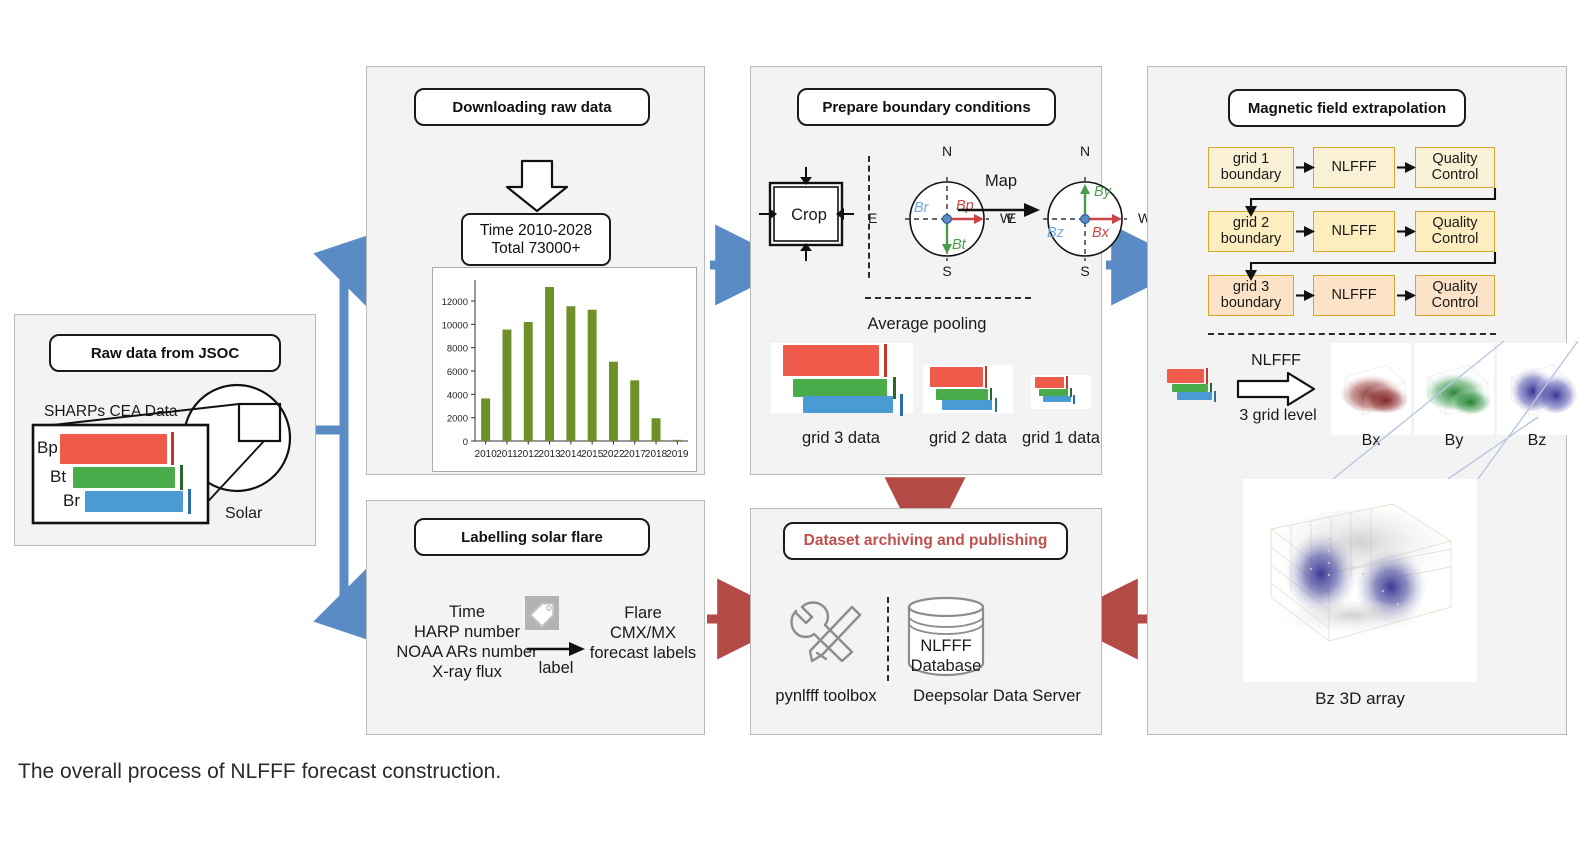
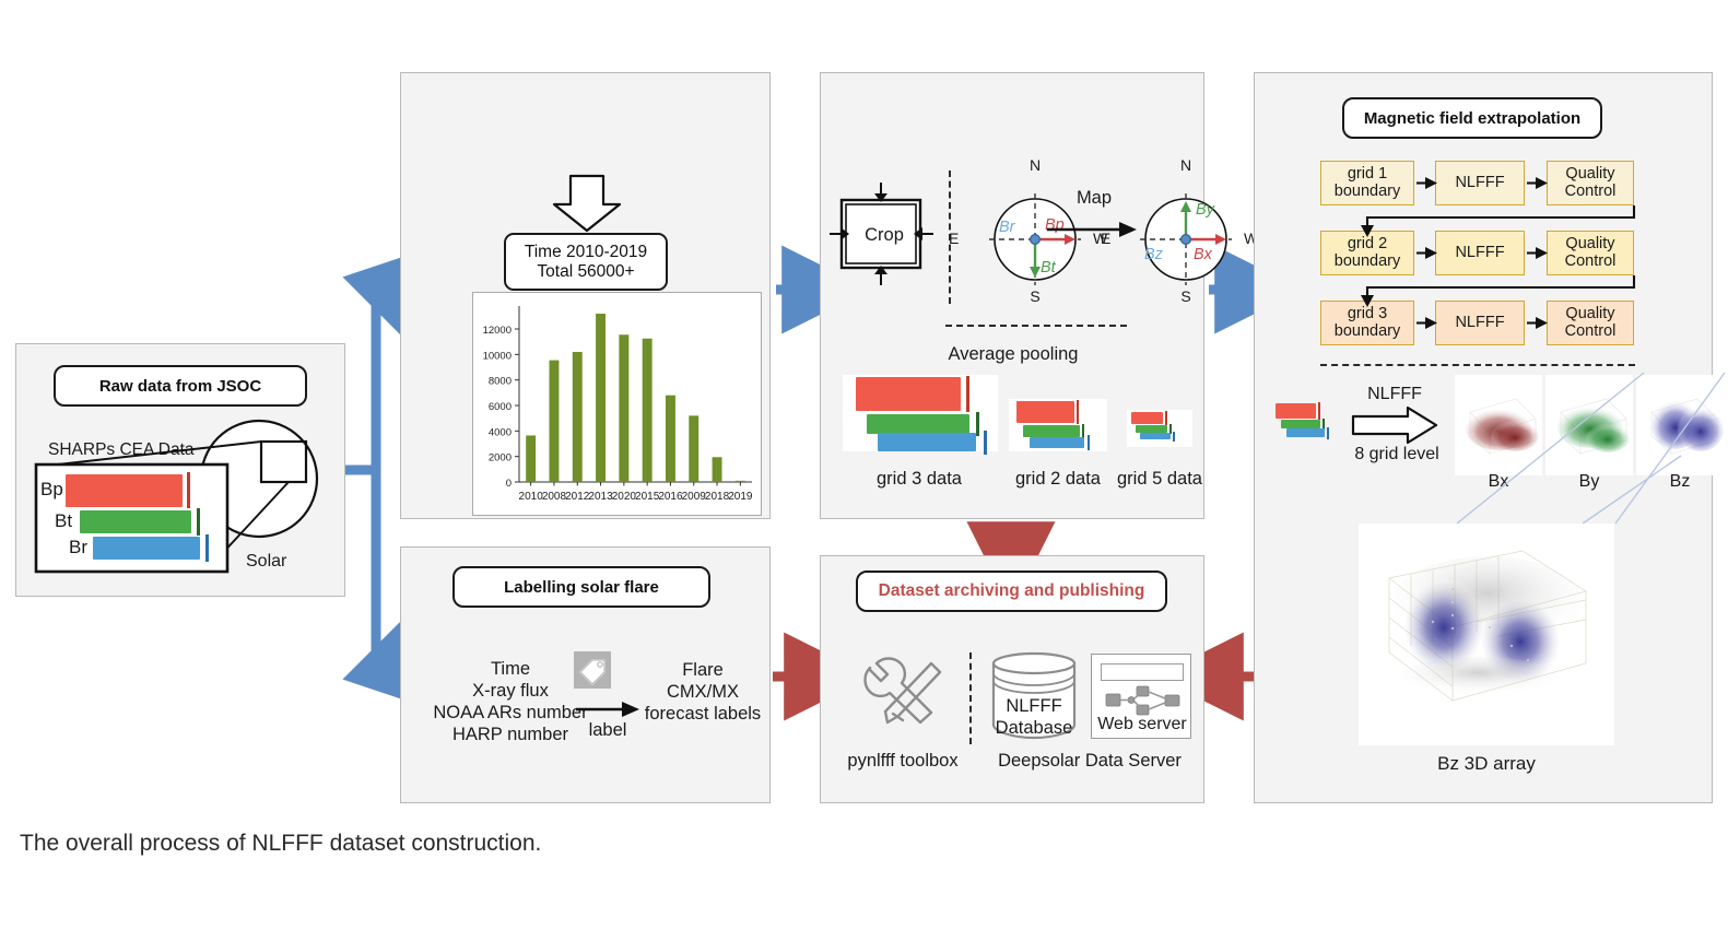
- The overall process of NLFFF forecast construction.
+ The overall process of NLFFF dataset construction.
  Raw data from JSOC
  SHARPs CEA Da
  Bp
  Bt
  Br
  Solar
- Downloading raw data
- Time 2010-2028
+ Time 2010-2019
- Total 73000+
+ Total 56000+
  0
  2000
  4000
  6000
  8000
  10000
  12000
  2010
- 2011
+ 2008
  2012
  2013
- 2014
+ 2020
  2015
- 2022
+ 2016
- 2017
+ 2009
  2018
  2019
- Prepare boundary conditions
  Crop
  N
  S
  E
  W
  Br
  Bp
  Bt
  Map
  N
  S
  E
  W
  By
  Bz
  Bx
  Average pooling
  grid 3 data
  grid 2 data
- grid 1 data
+ grid 5 data
  Magnetic field extrapolation
  grid 1
  boundary
  NLFFF
  Quality
  Control
  grid 2
  boundary
  NLFFF
  Quality
  Control
  grid 3
  boundary
  NLFFF
  Quality
  Control
  NLFFF
- 3 grid level
+ 8 grid level
  Bx
  By
  Bz
  Bz 3D array
  Labelling solar flare
  Time
- HARP number
+ X-ray flux
  NOAA ARs number
- X-ray flux
+ HARP number
  label
  Flare
  CMX/MX
  forecast labels
  Dataset archiving and publishing
  pynlfff toolbox
  NLFFF
  Database
+ Web server
  Deepsolar Data Server
